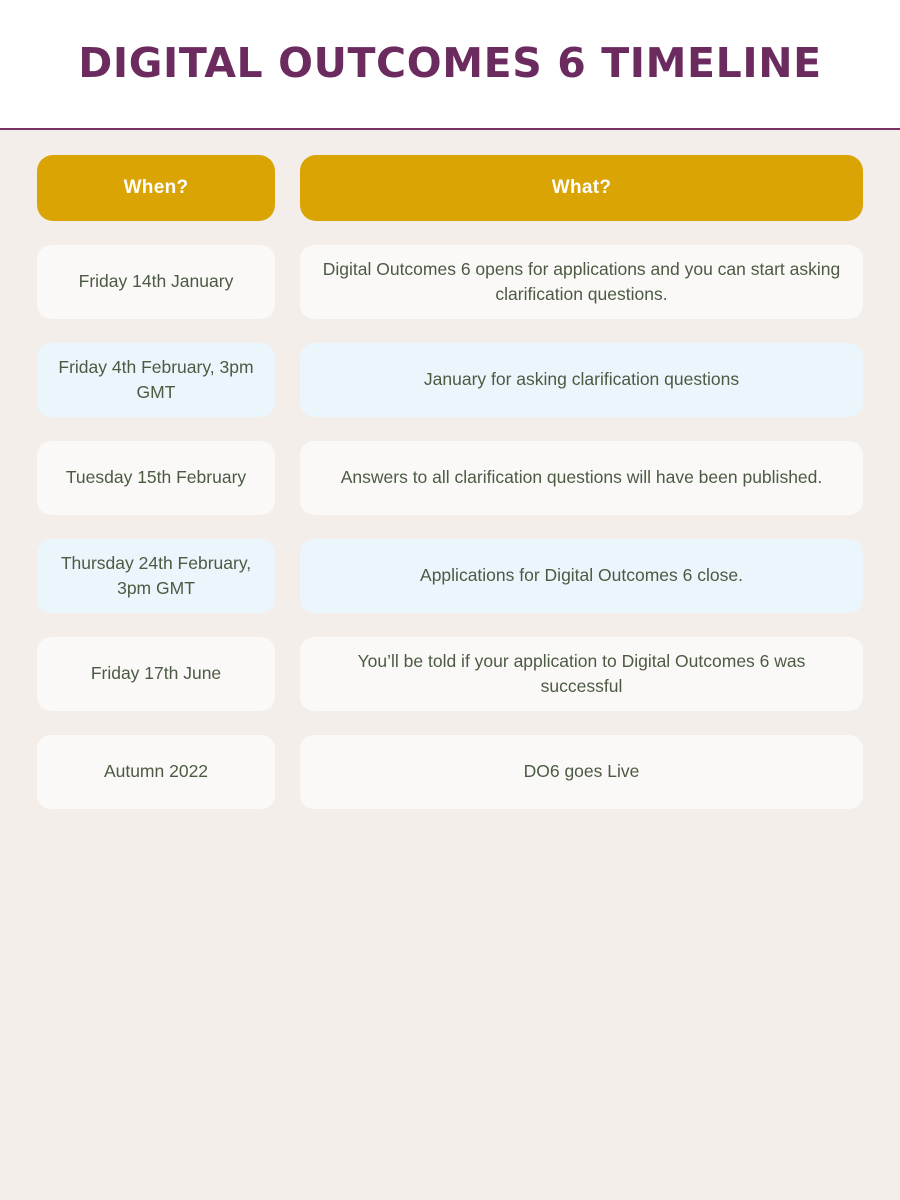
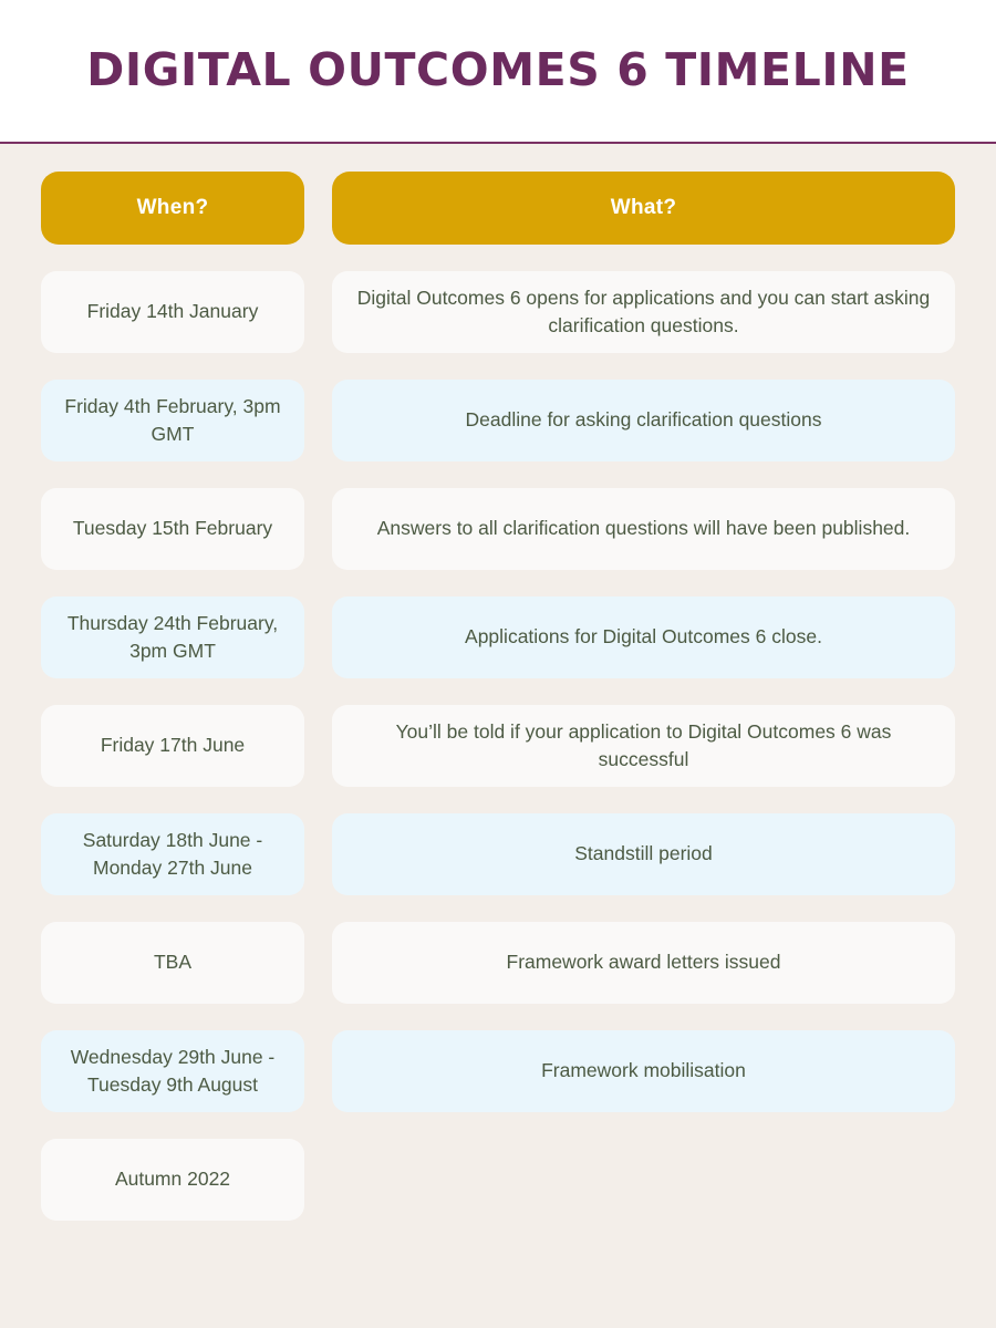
  DIGITAL OUTCOMES 6 TIMELINE
  When?
  What?
  Friday 14th January
  Digital Outcomes 6 opens for applications and you can start asking clarification questions.
  Friday 4th February, 3pm GMT
- January for asking clarification questions
+ Deadline for asking clarification questions
  Tuesday 15th February
  Answers to all clarification questions will have been published.
  Thursday 24th February, 3pm GMT
  Applications for Digital Outcomes 6 close.
  Friday 17th June
  You’ll be told if your application to Digital Outcomes 6 was successful
+ Saturday 18th June - Monday 27th June
+ Standstill period
+ TBA
+ Framework award letters issued
+ Wednesday 29th June - Tuesday 9th August
+ Framework mobilisation
  Autumn 2022
- DO6 goes Live
